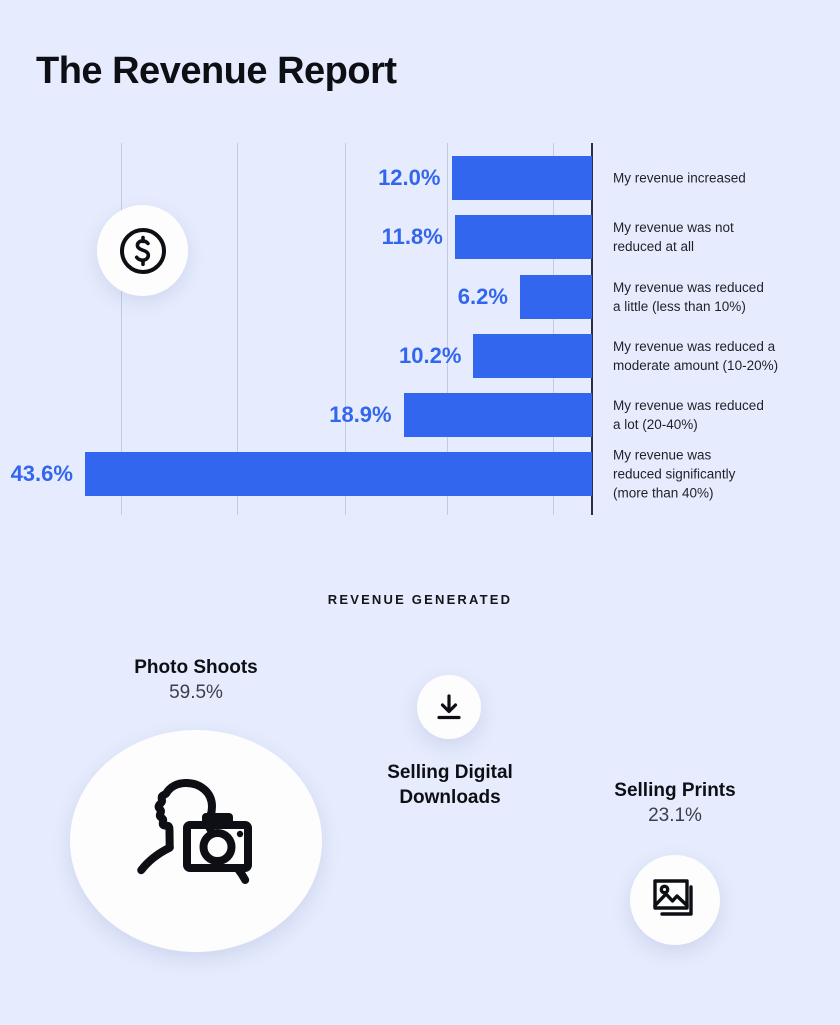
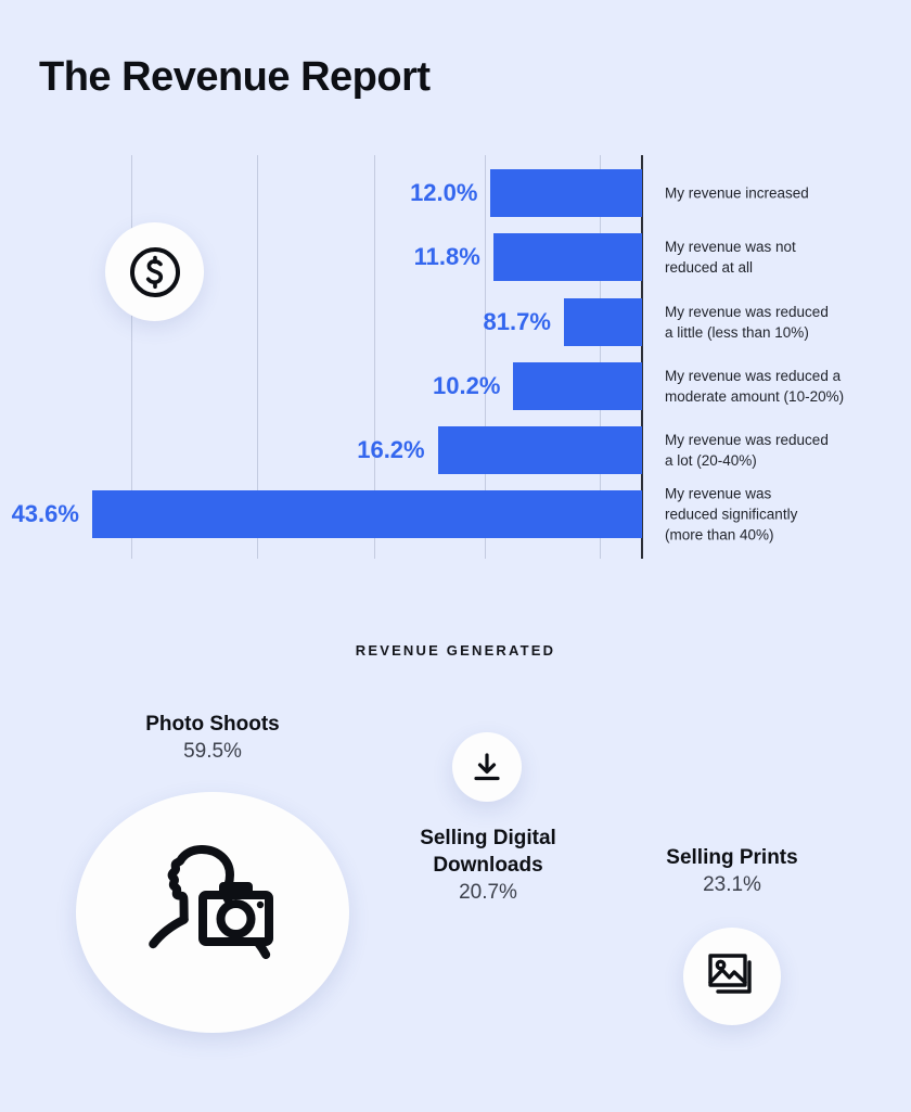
  The Revenue Report
  12.0%
  My revenue increased
  11.8%
  My revenue was not
  reduced at all
- 6.2%
+ 81.7%
  My revenue was reduced
  a little (less than 10%)
  10.2%
  My revenue was reduced a
  moderate amount (10-20%)
- 18.9%
+ 16.2%
  My revenue was reduced
  a lot (20-40%)
  43.6%
  My revenue was
  reduced significantly
  (more than 40%)
  REVENUE GENERATED
  Photo Shoots
  59.5%
  Selling Digital
  Downloads
+ 20.7%
  Selling Prints
  23.1%
